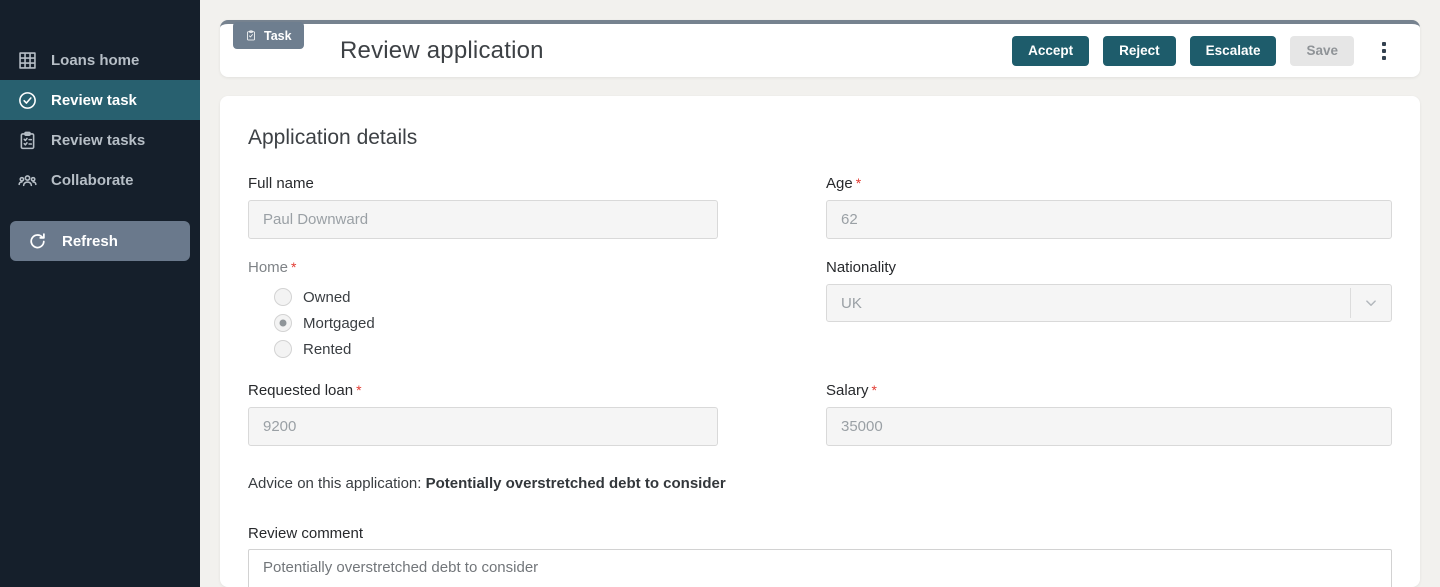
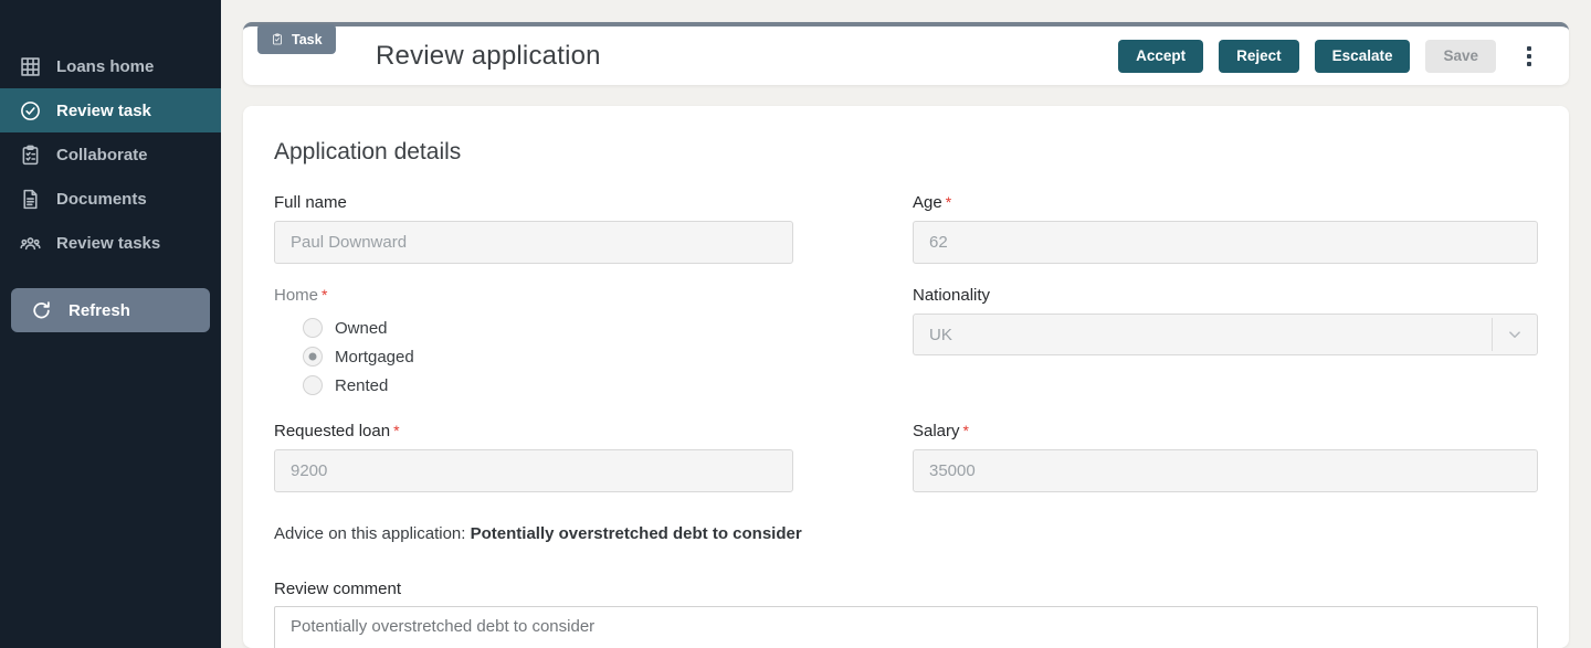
  Loans home
  Review task
- Review tasks
+ Collaborate
+ Documents
- Collaborate
+ Review tasks
  Refresh
  Task
  Review application
  Accept
  Reject
  Escalate
  Save
  Application details
  Full name
  Paul Downward
  Age *
  62
  Home *
  Owned
  Mortgaged
  Rented
  Nationality
  UK
  Requested loan *
  9200
  Salary *
  35000
  Advice on this application: Potentially overstretched debt to consider
  Review comment
  Potentially overstretched debt to consider
